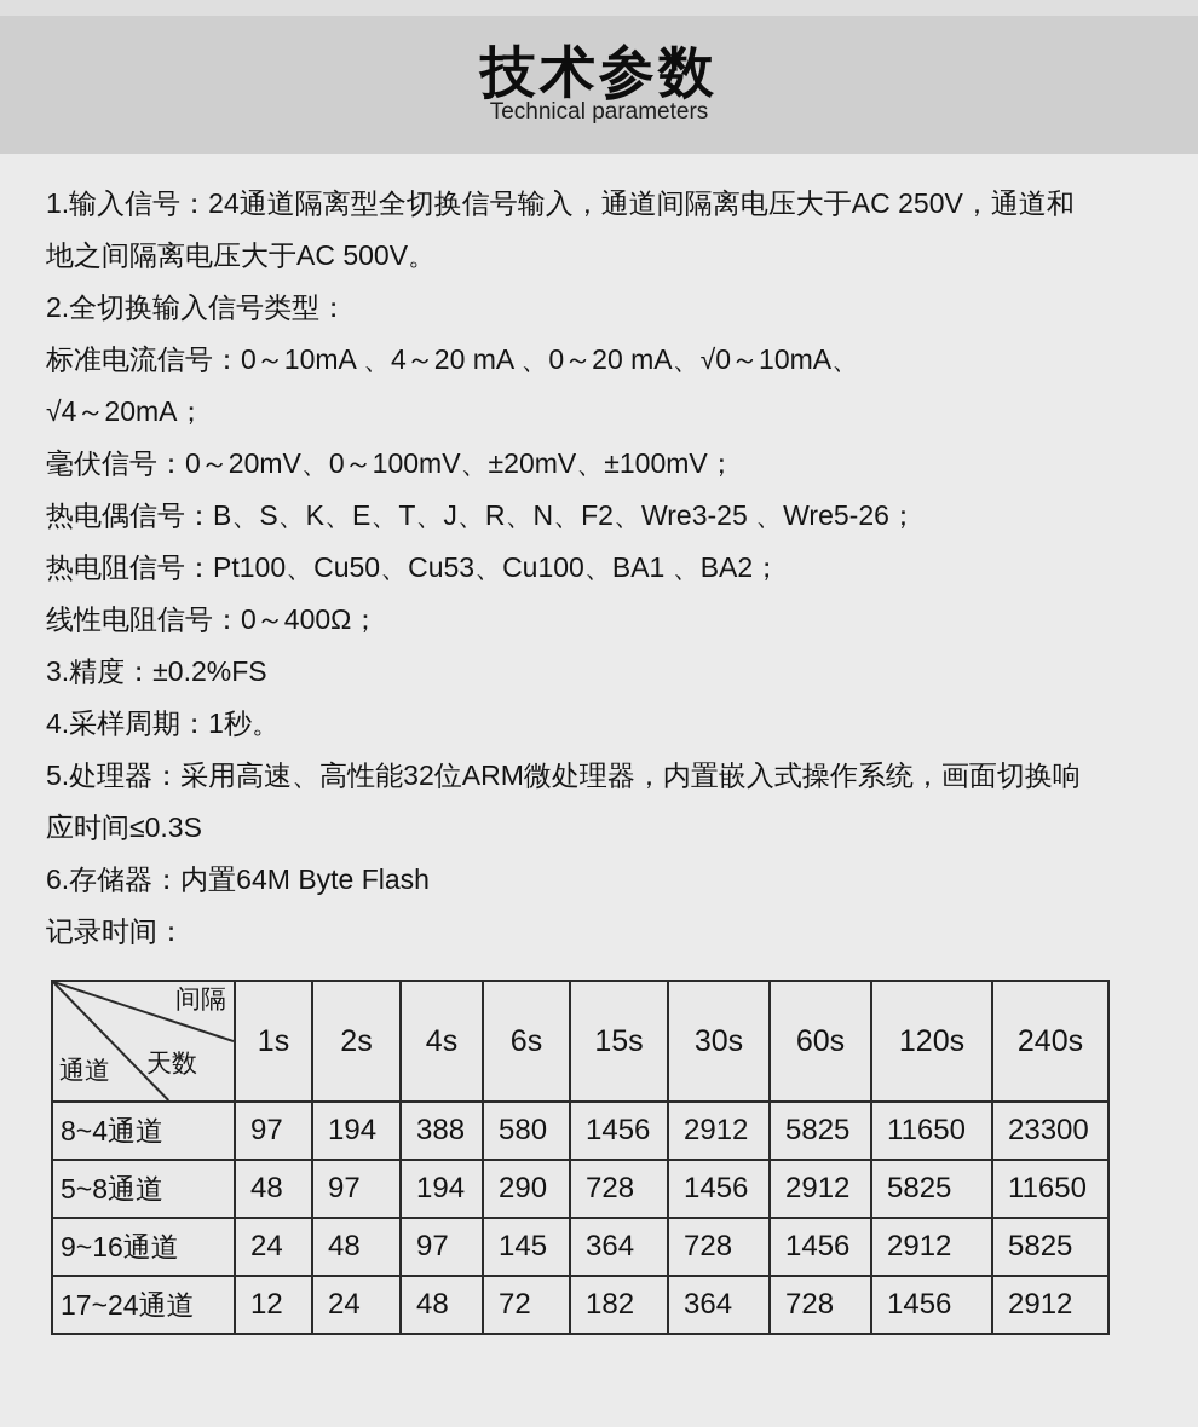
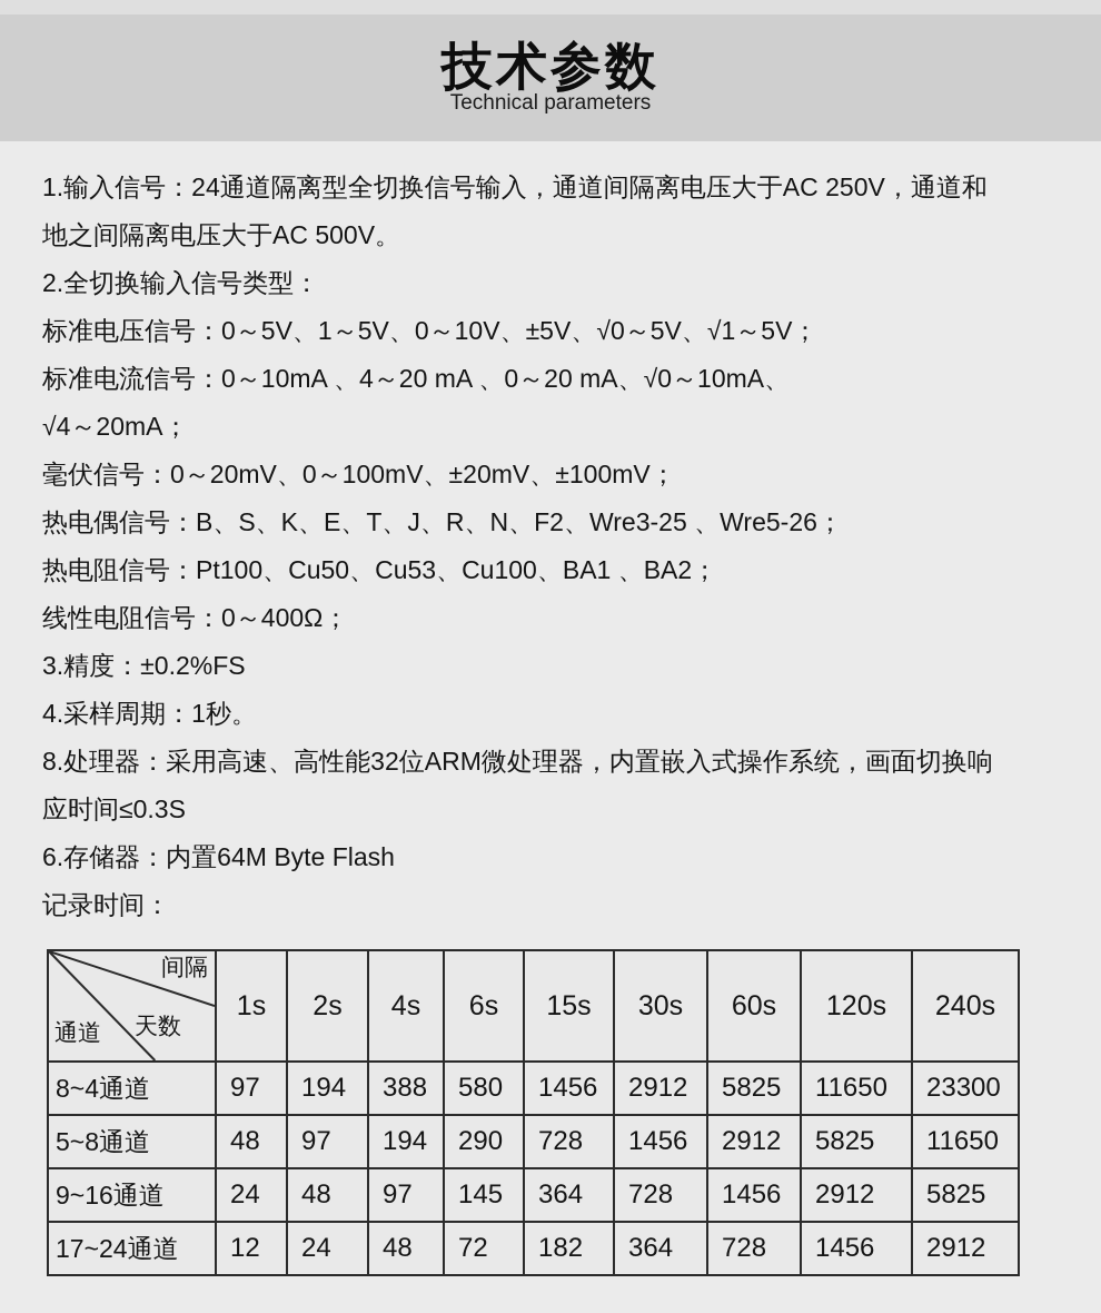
  技术参数
  Technical parameters
  1.输入信号：24通道隔离型全切换信号输入，通道间隔离电压大于AC 250V，通道和
  地之间隔离电压大于AC 500V。
  2.全切换输入信号类型：
+ 标准电压信号：0～5V、1～5V、0～10V、±5V、√0～5V、√1～5V；
  标准电流信号：0～10mA 、4～20 mA 、0～20 mA、√0～10mA、
  √4～20mA；
  毫伏信号：0～20mV、0～100mV、±20mV、±100mV；
  热电偶信号：B、S、K、E、T、J、R、N、F2、Wre3-25 、Wre5-26；
  热电阻信号：Pt100、Cu50、Cu53、Cu100、BA1 、BA2；
  线性电阻信号：0～400Ω；
  3.精度：±0.2%FS
  4.采样周期：1秒。
- 5.处理器：采用高速、高性能32位ARM微处理器，内置嵌入式操作系统，画面切换响
+ 8.处理器：采用高速、高性能32位ARM微处理器，内置嵌入式操作系统，画面切换响
  应时间≤0.3S
  6.存储器：内置64M Byte Flash
  记录时间：
  间隔 天数 通道	1s	2s	4s	6s	15s	30s	60s	120s	240s
  8~4通道	97	194	388	580	1456	2912	5825	11650	23300
  5~8通道	48	97	194	290	728	1456	2912	5825	11650
  9~16通道	24	48	97	145	364	728	1456	2912	5825
  17~24通道	12	24	48	72	182	364	728	1456	2912
